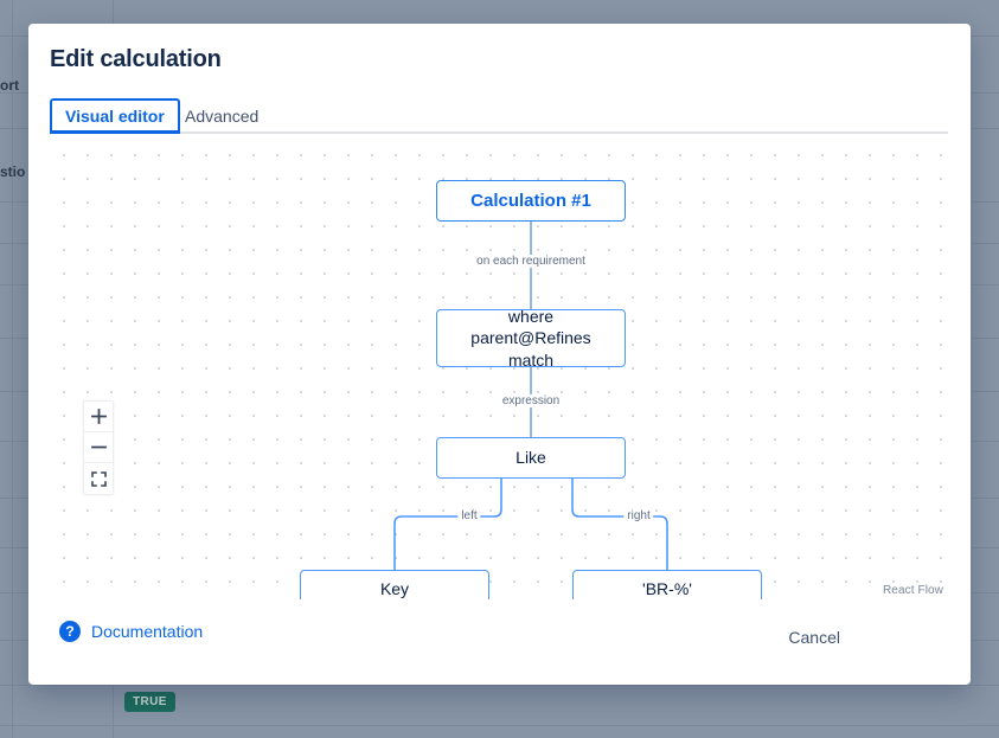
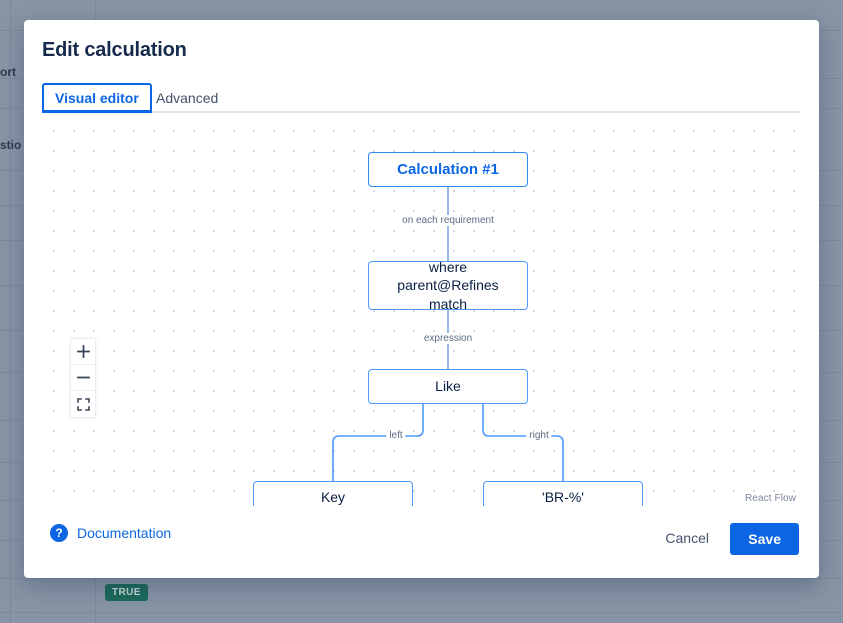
  ort
  stio
  TRUE
  Edit calculation
  Visual editor
  Advanced
  Calculation #1
  where parent@Refines match
  Like
  Key
  'BR-%'
  on each requirement
  expression
  left
  right
  React Flow
  ?
  Documentation
  Cancel
+ Save
